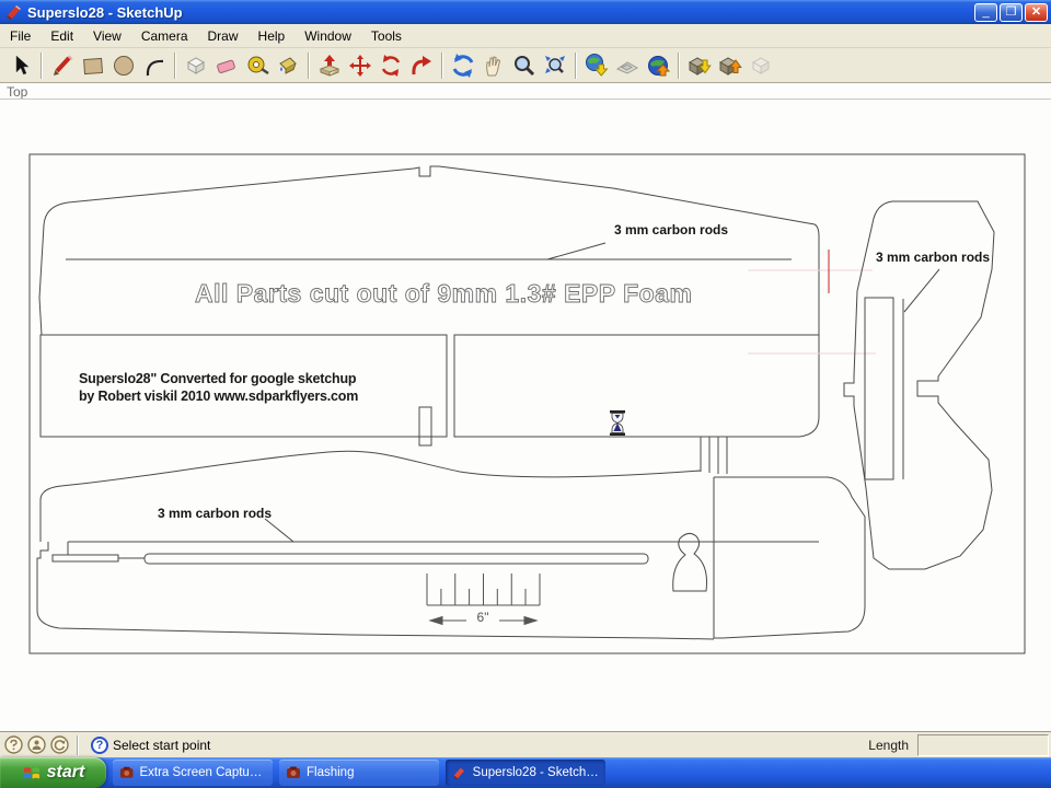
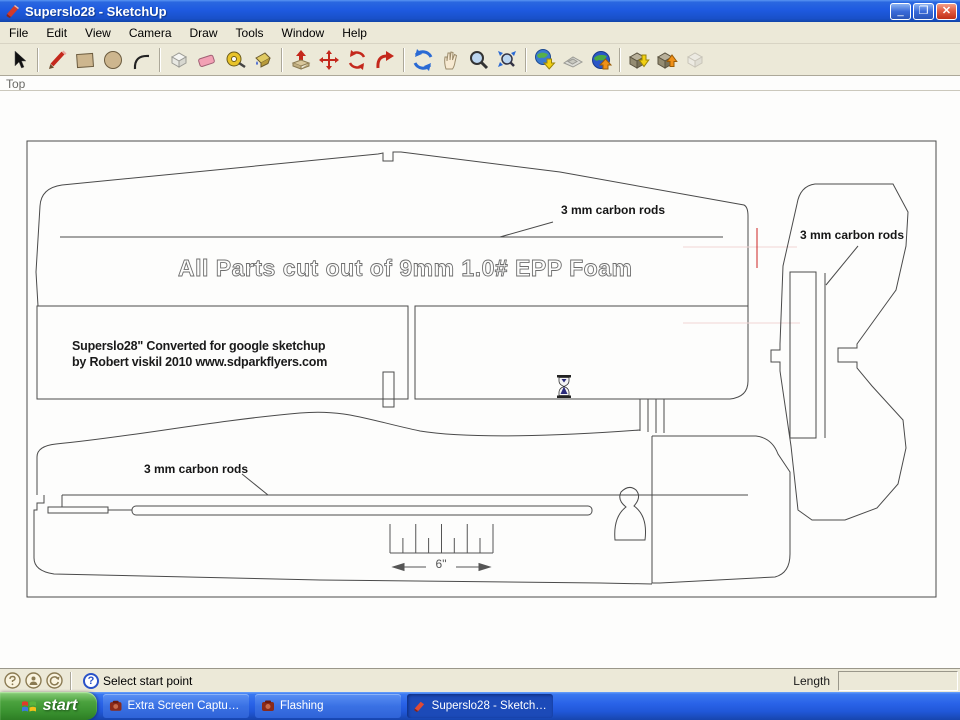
  Superslo28 - SketchUp
  _
  ❐
  ✕
  File
  Edit
  View
  Camera
  Draw
- Help
+ Tools
  Window
- Tools
+ Help
  Top
- All Parts cut out of 9mm 1.3# EPP Foam
+ All Parts cut out of 9mm 1.0# EPP Foam
  3 mm carbon rods
  3 mm carbon rods
  3 mm carbon rods
  Superslo28" Converted for google sketchup
  by Robert viskil 2010 www.sdparkflyers.com
  6"
  ?
  Select start point
  Length
  start
  Extra Screen Capture..
  Flashing
  Superslo28 - SketchUp
